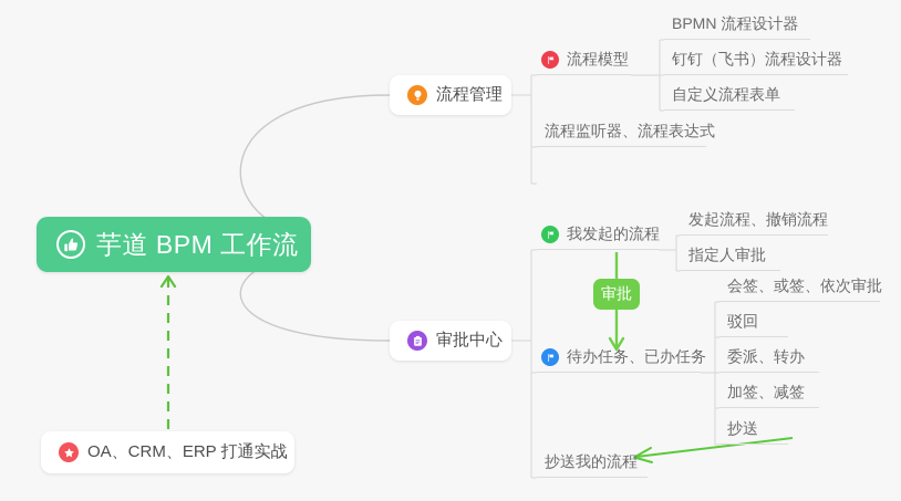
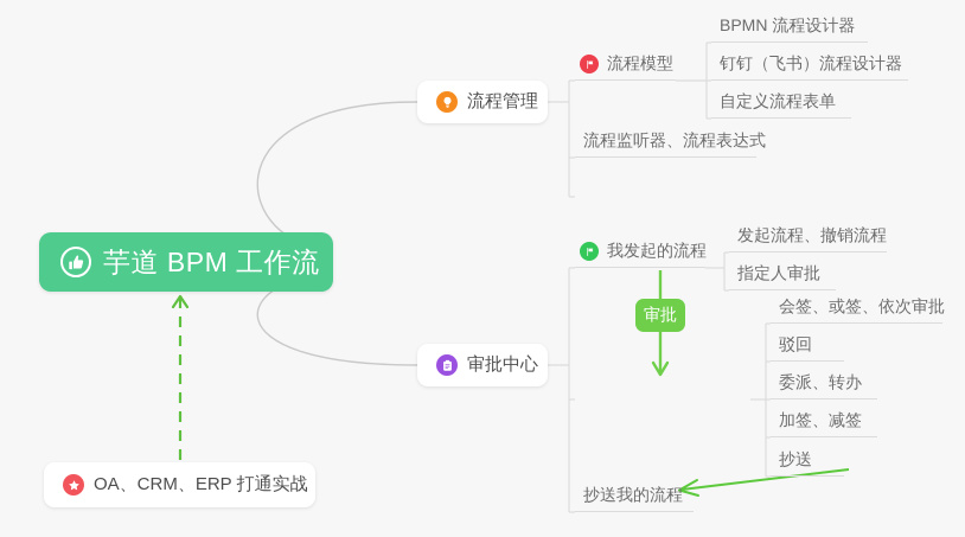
  芋道 BPM 工作流
  OA、CRM、ERP 打通实战
  流程管理
  流程模型
  BPMN 流程设计器
  钉钉（飞书）流程设计器
  自定义流程表单
  流程监听器、流程表达式
  审批中心
  我发起的流程
  发起流程、撤销流程
  指定人审批
  审批
- 待办任务、已办任务
  会签、或签、依次审批
  驳回
  委派、转办
  加签、减签
  抄送
  抄送我的流程
